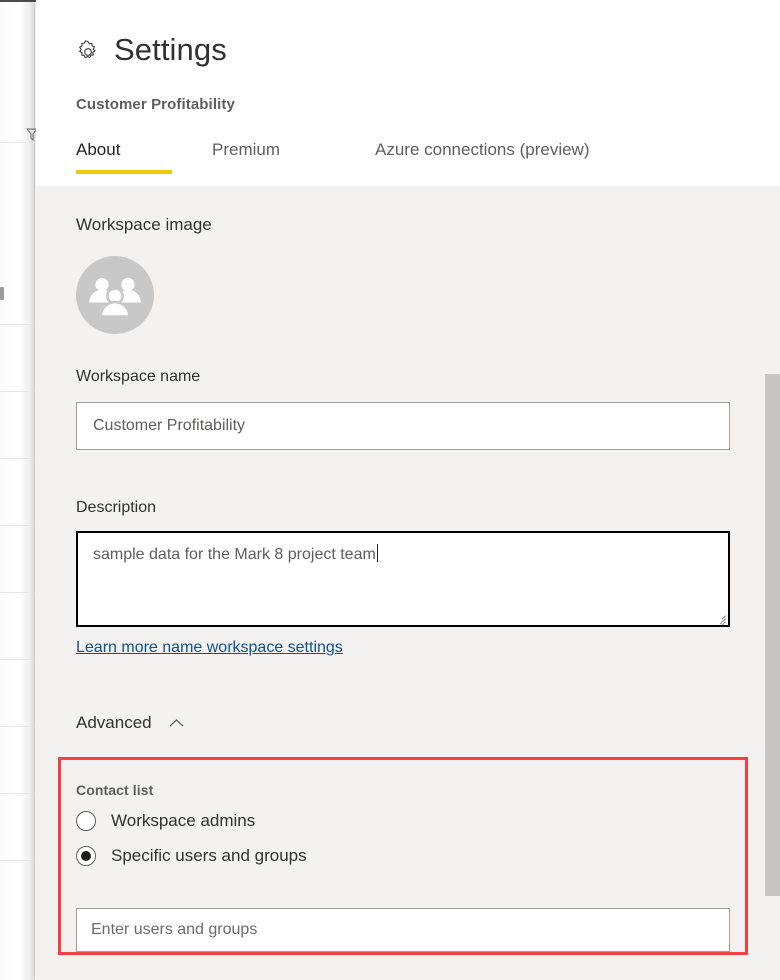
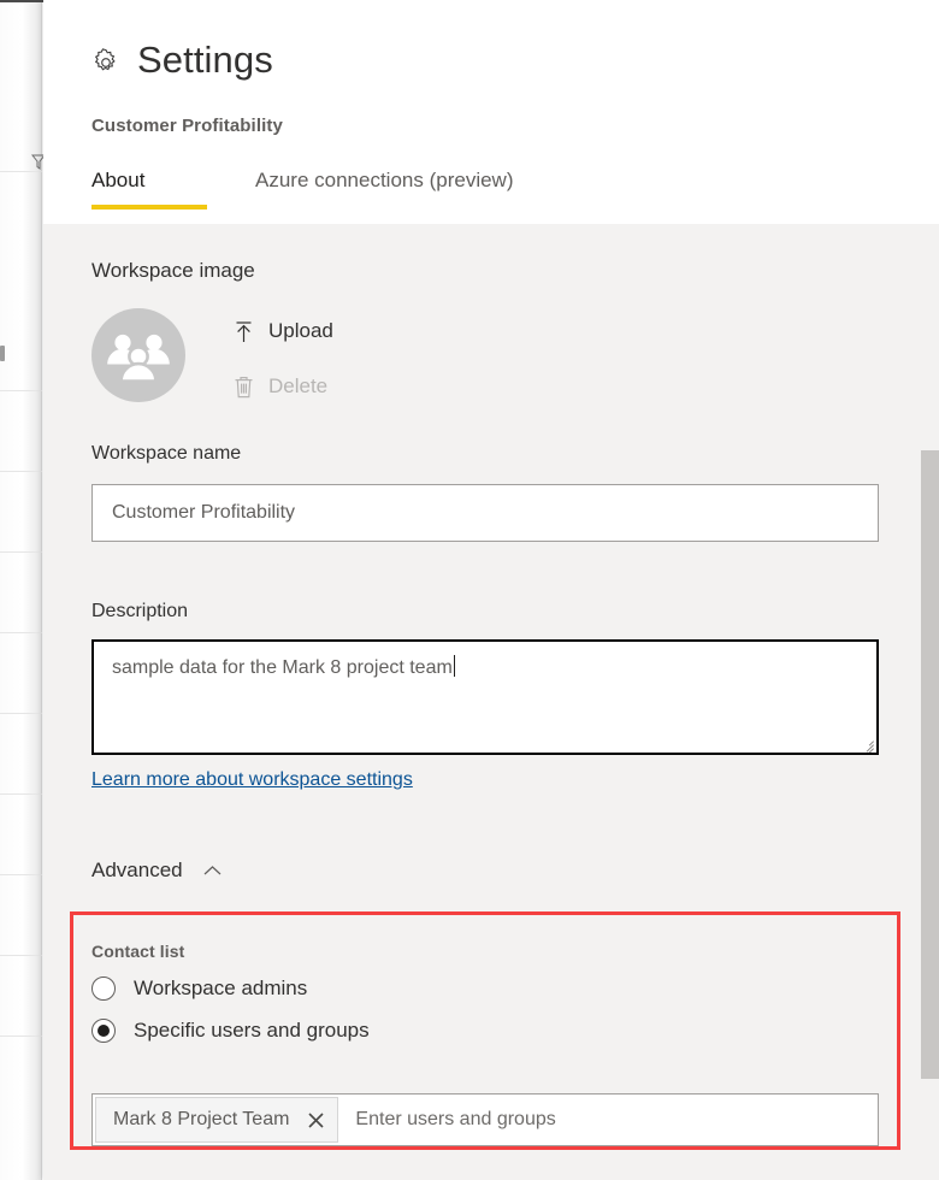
  Settings
  Customer Profitability
  About
- Premium
  Azure connections (preview)
  Workspace image
+ Upload
+ Delete
  Workspace name
  Customer Profitability
  Description
  sample data for the Mark 8 project team
- Learn more name workspace settings
+ Learn more about workspace settings
  Advanced
  Contact list
  Workspace admins
  Specific users and groups
+ Mark 8 Project Team
  Enter users and groups
